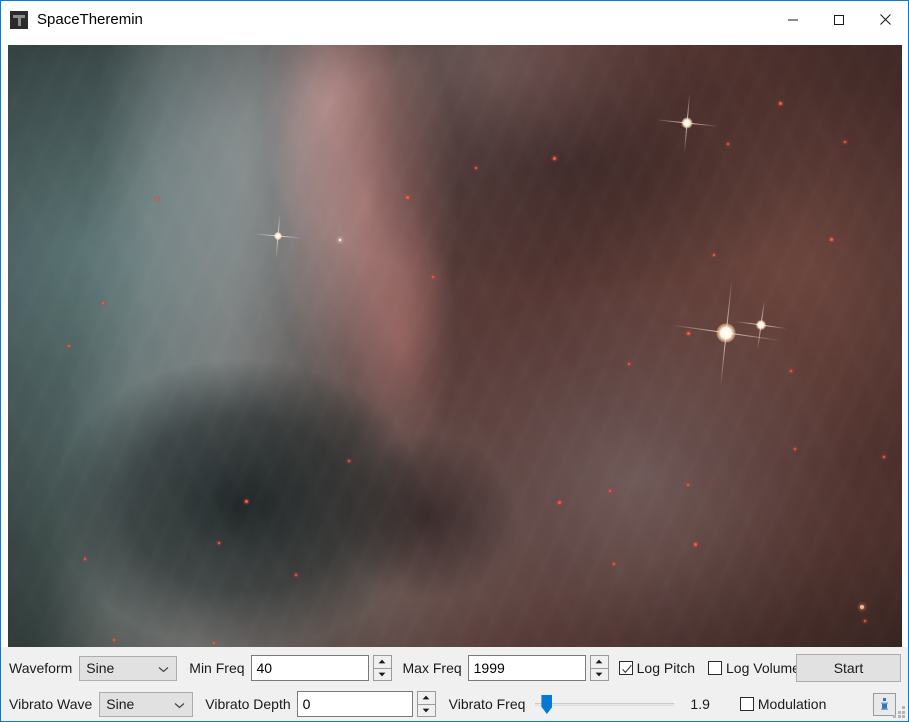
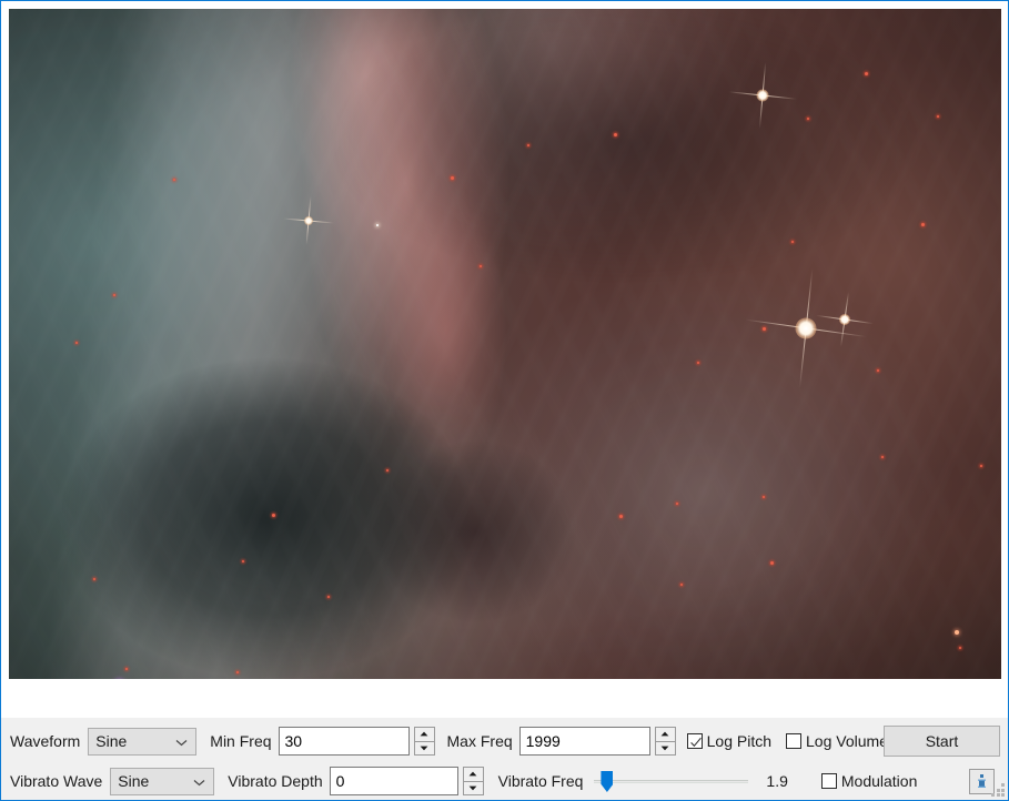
- SpaceTheremin
  Waveform
  Sine
  Min Freq
- 40
+ 30
  Max Freq
  1999
  Log Pitch
  Log Volum
  Start
  Vibrato Wave
  Sine
  Vibrato Depth
  0
  Vibrato Freq
  1.9
  Modulation
